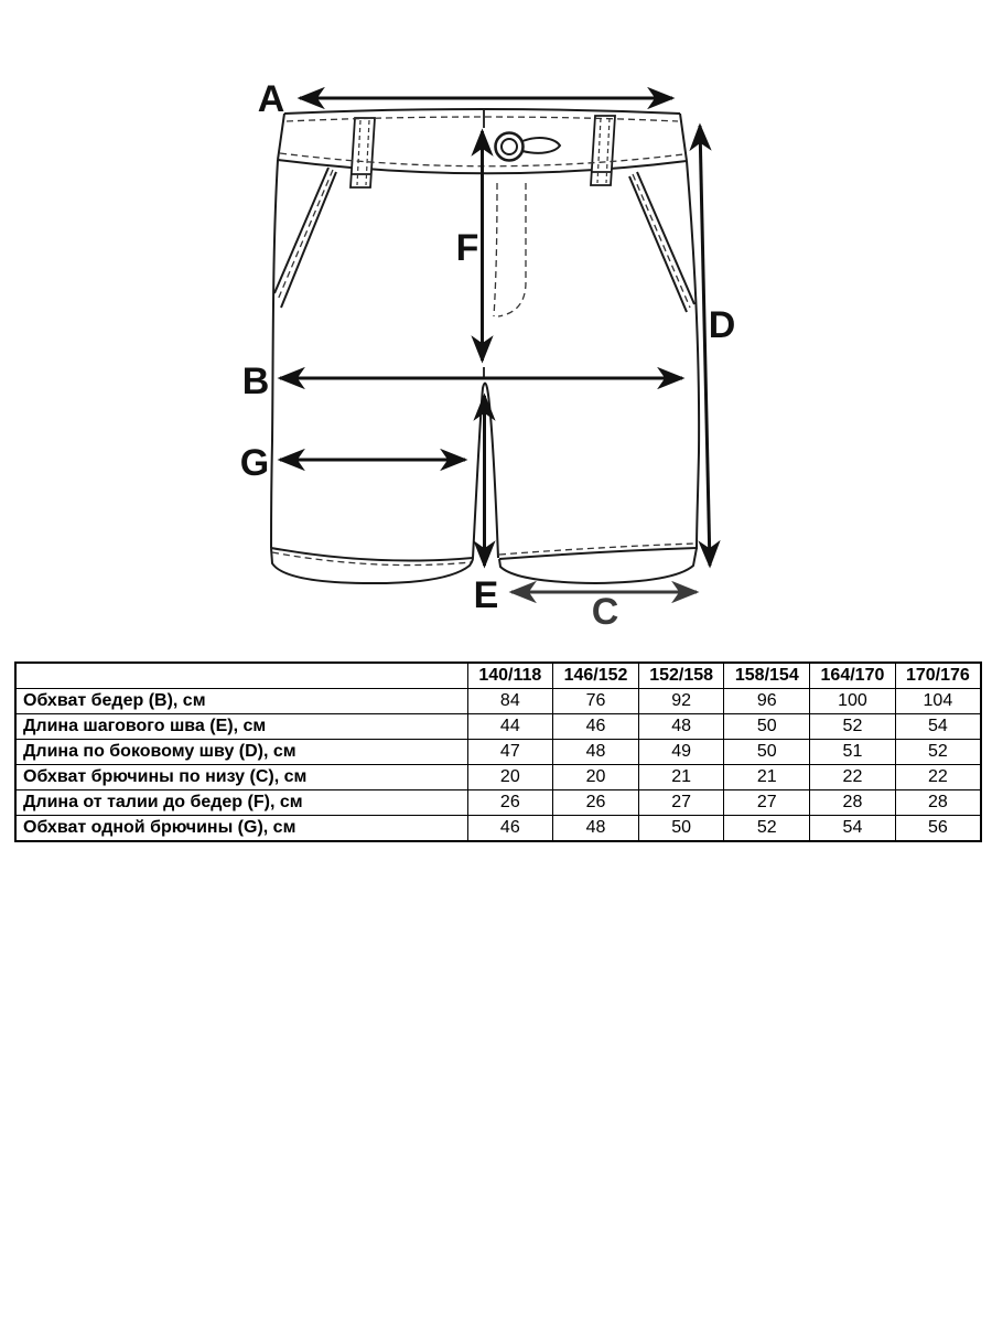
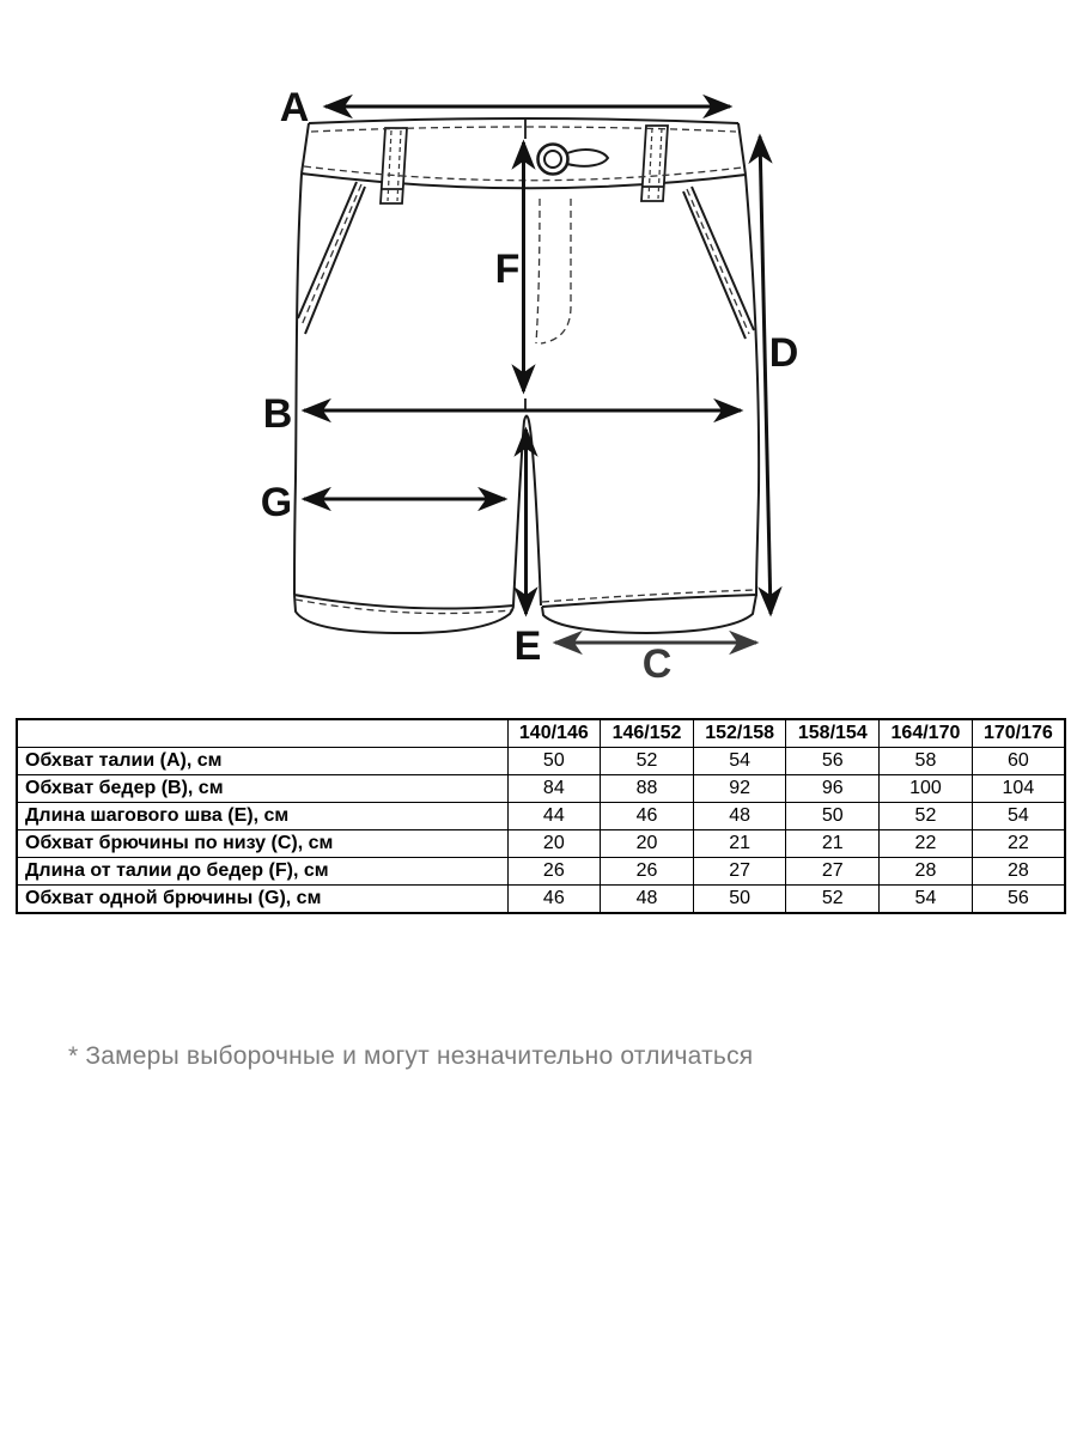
  A
  B
  C
  D
  E
  F
  G
- 	140/118	146/152	152/158	158/154	164/170	170/176
+ 	140/146	146/152	152/158	158/154	164/170	170/176
+ Обхват талии (A), см	50	52	54	56	58	60
- Обхват бедер (B), см	84	76	92	96	100	104
+ Обхват бедер (B), см	84	88	92	96	100	104
  Длина шагового шва (E), см	44	46	48	50	52	54
- Длина по боковому шву (D), см	47	48	49	50	51	52
  Обхват брючины по низу (C), см	20	20	21	21	22	22
  Длина от талии до бедер (F), см	26	26	27	27	28	28
  Обхват одной брючины (G), см	46	48	50	52	54	56
+ * Замеры выборочные и могут незначительно отличаться
